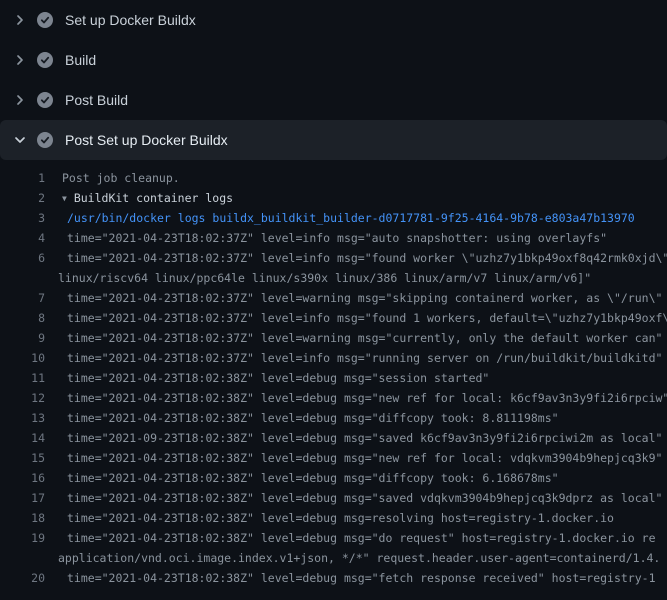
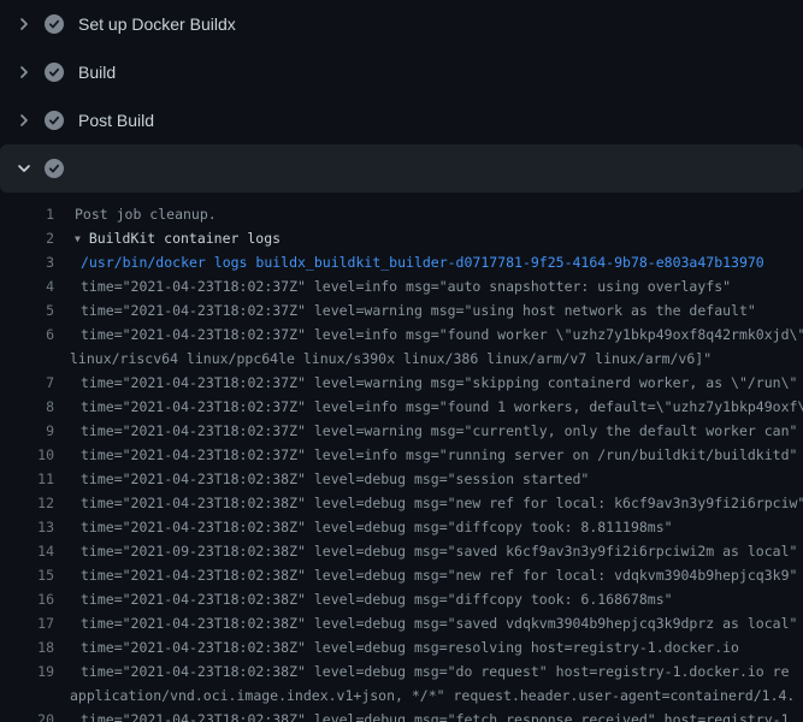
  Set up Docker Buildx
  Build
  Post Build
- Post Set up Docker Buildx
  1
  Post job cleanup.
  2
  ▼ BuildKit container logs
  3
  /usr/bin/docker logs buildx_buildkit_builder-d0717781-9f25-4164-9b78-e803a47b13970
  4
  time="2021-04-23T18:02:37Z" level=info msg="auto snapshotter: using overlayfs"
+ 5
+ time="2021-04-23T18:02:37Z" level=warning msg="using host network as the default"
  6
  time="2021-04-23T18:02:37Z" level=info msg="found worker \"uzhz7y1bkp49oxf8q42rmk0xjd\"
  linux/riscv64 linux/ppc64le linux/s390x linux/386 linux/arm/v7 linux/arm/v6]"
  7
  time="2021-04-23T18:02:37Z" level=warning msg="skipping containerd worker, as \"/run\"
  8
  time="2021-04-23T18:02:37Z" level=info msg="found 1 workers, default=\"uzhz7y1bkp49oxf\
  9
  time="2021-04-23T18:02:37Z" level=warning msg="currently, only the default worker can"
  10
  time="2021-04-23T18:02:37Z" level=info msg="running server on /run/buildkit/buildkitd"
  11
  time="2021-04-23T18:02:38Z" level=debug msg="session started"
  12
  time="2021-04-23T18:02:38Z" level=debug msg="new ref for local: k6cf9av3n3y9fi2i6rpciw"
  13
  time="2021-04-23T18:02:38Z" level=debug msg="diffcopy took: 8.811198ms"
  14
  time="2021-09-23T18:02:38Z" level=debug msg="saved k6cf9av3n3y9fi2i6rpciwi2m as local"
  15
  time="2021-04-23T18:02:38Z" level=debug msg="new ref for local: vdqkvm3904b9hepjcq3k9"
  16
  time="2021-04-23T18:02:38Z" level=debug msg="diffcopy took: 6.168678ms"
  17
  time="2021-04-23T18:02:38Z" level=debug msg="saved vdqkvm3904b9hepjcq3k9dprz as local"
  18
  time="2021-04-23T18:02:38Z" level=debug msg=resolving host=registry-1.docker.io
  19
  time="2021-04-23T18:02:38Z" level=debug msg="do request" host=registry-1.docker.io re
  application/vnd.oci.image.index.v1+json, */*" request.header.user-agent=containerd/1.4.
  20
  time="2021-04-23T18:02:38Z" level=debug msg="fetch response received" host=registry-1
